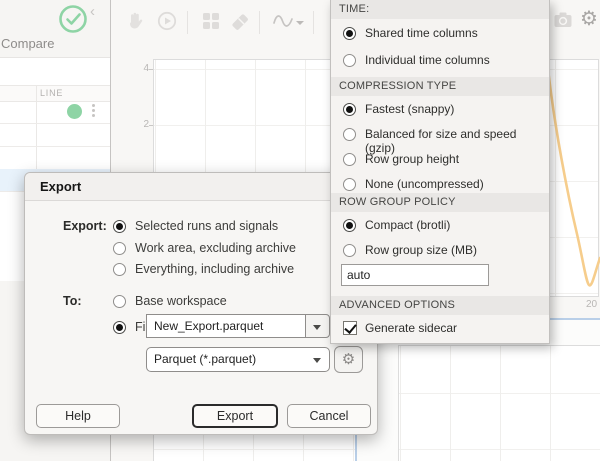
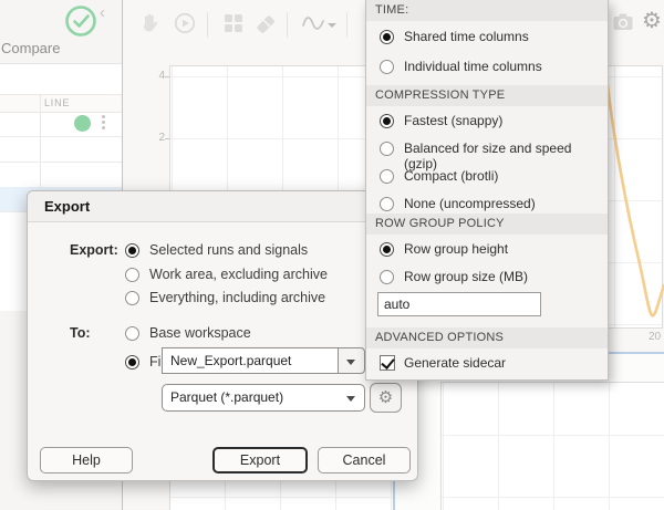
  4
  2
  20
  Compare
  LINE
  Export
  Export:
  Selected runs and signals
  Work area, excluding archive
  Everything, including archive
  To:
  Base workspace
  New_Export.parquet
  Parquet (*.parquet)
  Help
  Export
  Cancel
  TIME:
  Shared time columns
  Individual time columns
  COMPRESSION TYPE
  Fastest (snappy)
  Balanced for size and speed (gzip)
- Row group height
+ Compact (brotli)
  None (uncompressed)
  ROW GROUP POLICY
- Compact (brotli)
+ Row group height
  Row group size (MB)
  auto
  ADVANCED OPTIONS
  Generate sidecar
